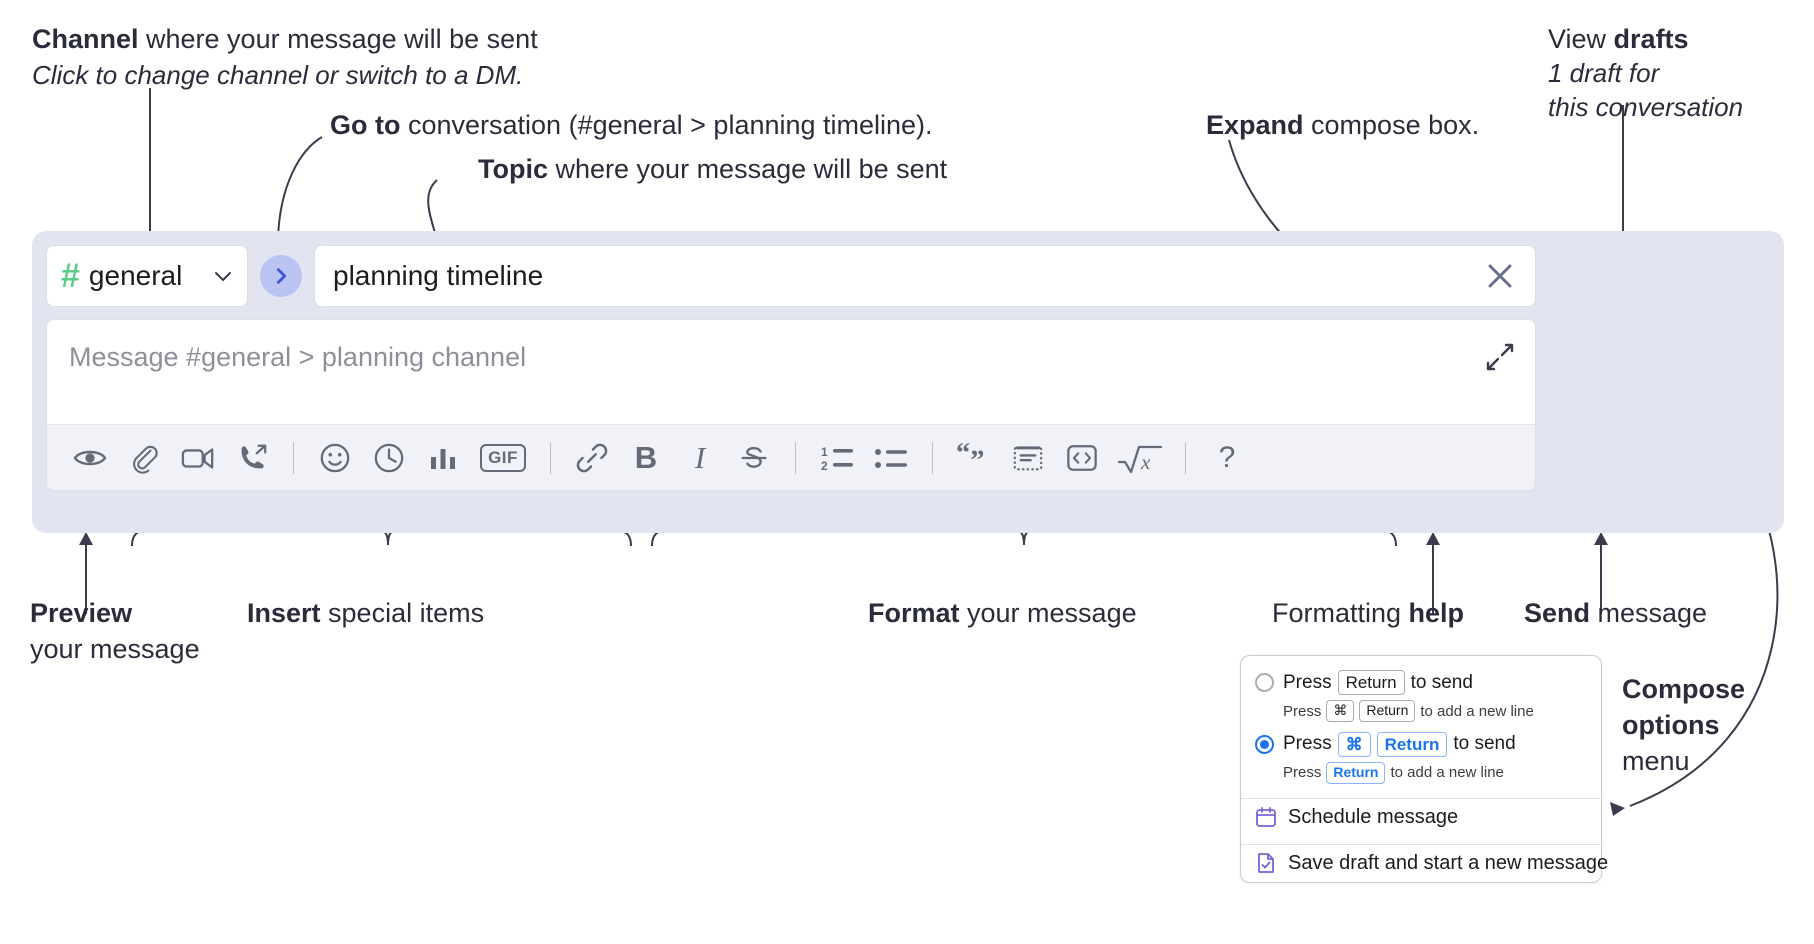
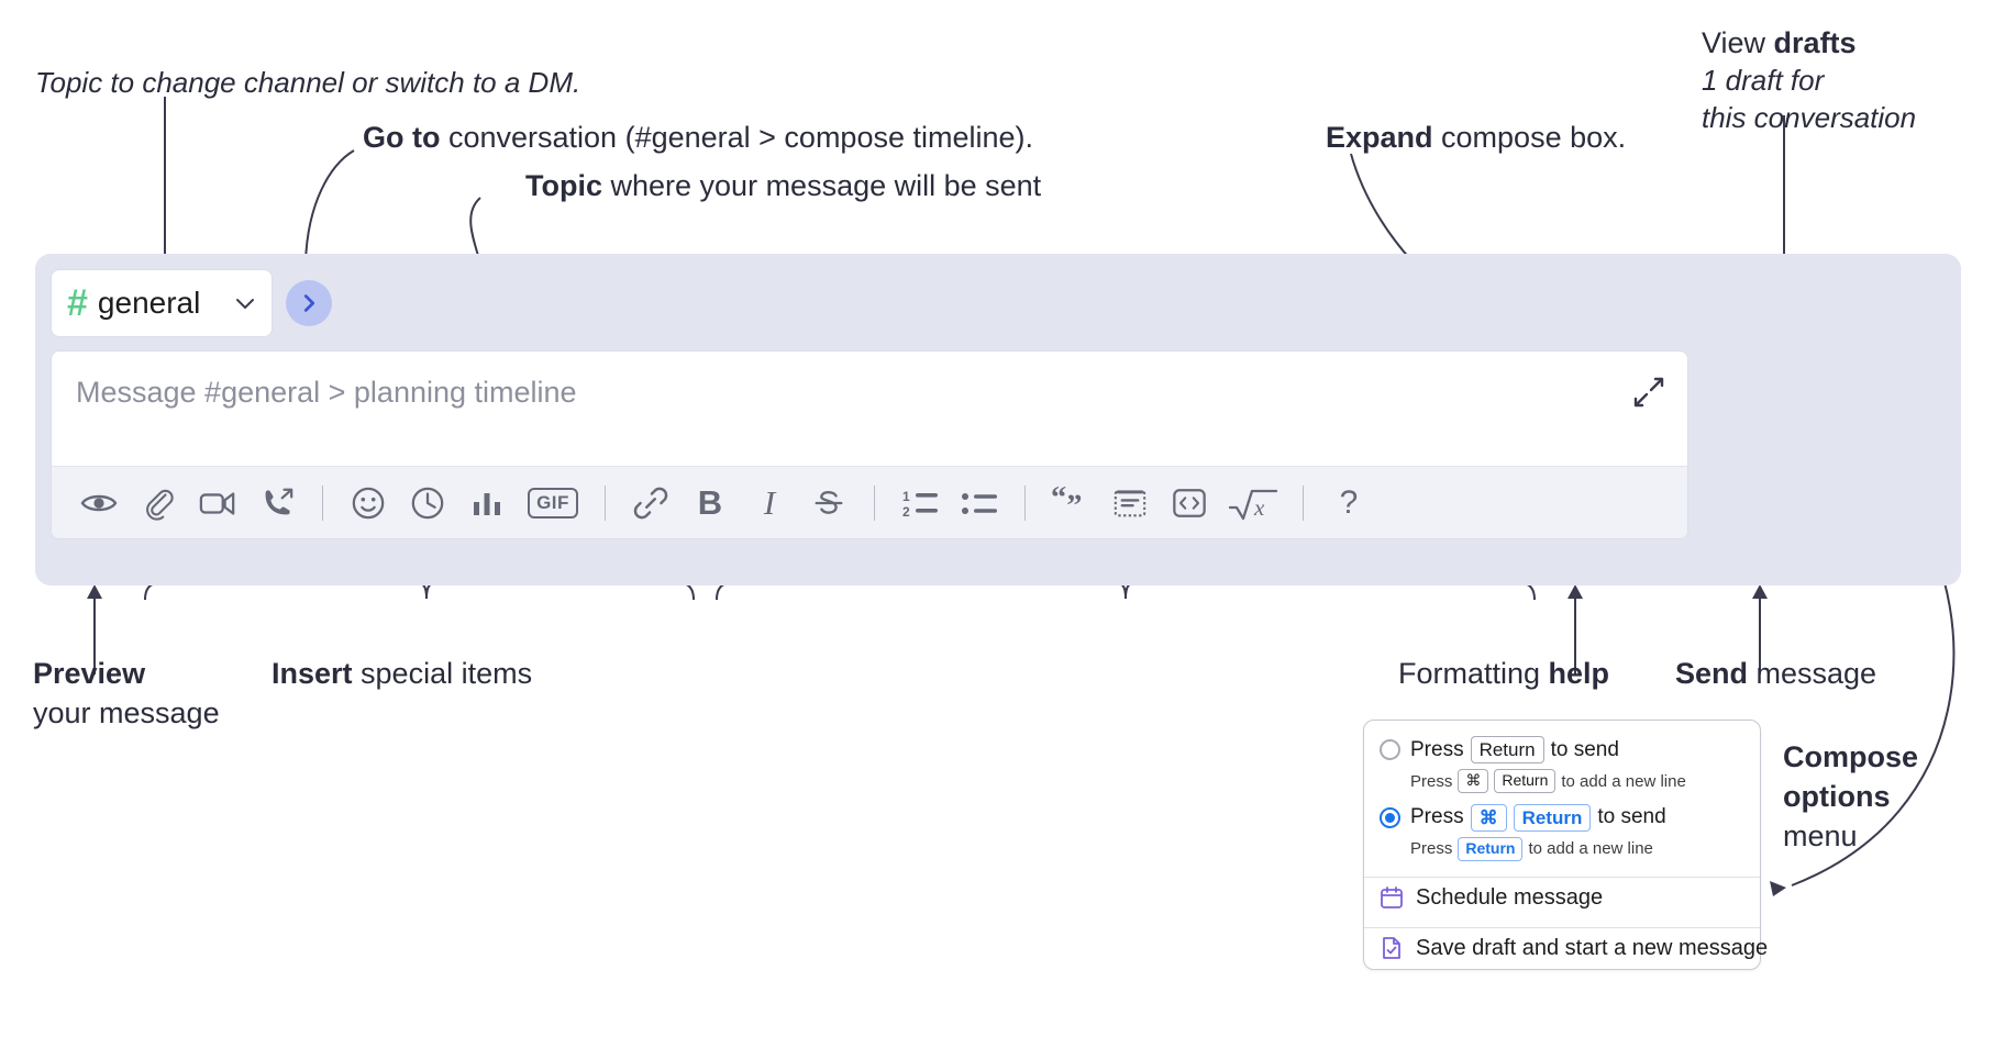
- Channel where your message will be sent
- Click to change channel or switch to a DM.
+ Topic to change channel or switch to a DM.
- Go to conversation (#general > planning timeline).
+ Go to conversation (#general > compose timeline).
  Topic where your message will be sent
  Expand compose box.
  View drafts
  1 draft for
  this conversation
  #
  general
- planning timeline
- Message #general > planning channel
+ Message #general > planning timeline
  GIF
  B
  I
  1
  2
  “
  ”
  x
  ?
  Preview
  your message
  Insert special items
- Format your message
  Formatting help
  Send message
  Compose
  options
  menu
  Press
  Return
  to send
  Press
  ⌘
  Return
  to add a new line
  Press
  ⌘
  Return
  to send
  Press
  Return
  to add a new line
  Schedule message
  Save draft and start a new message
